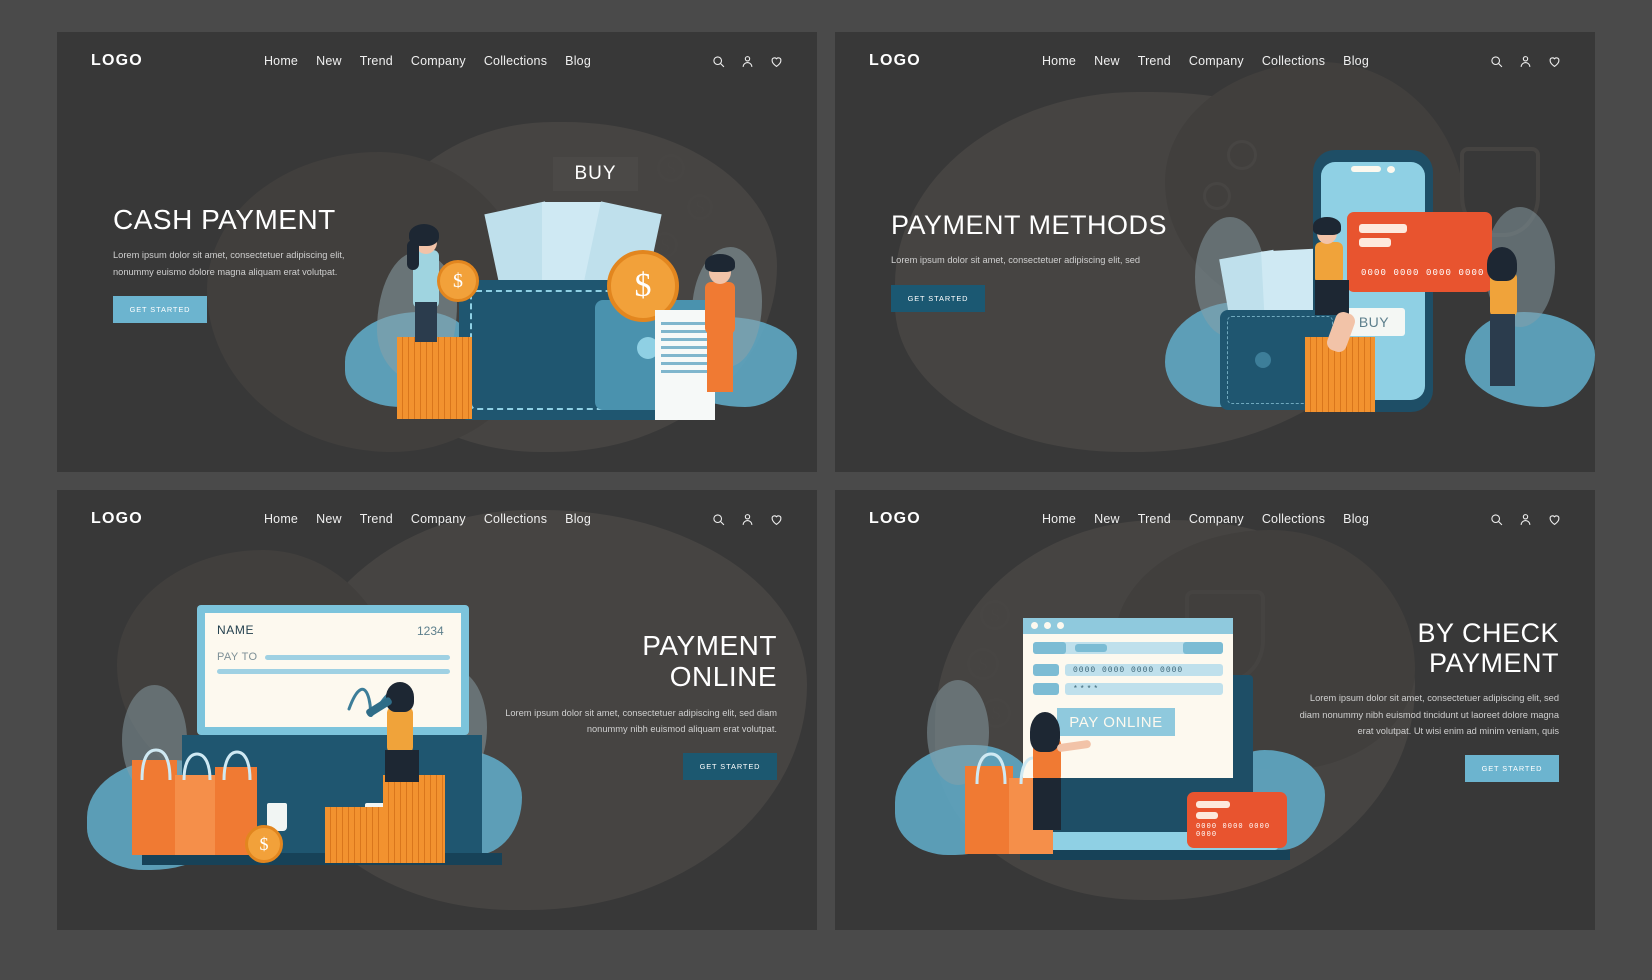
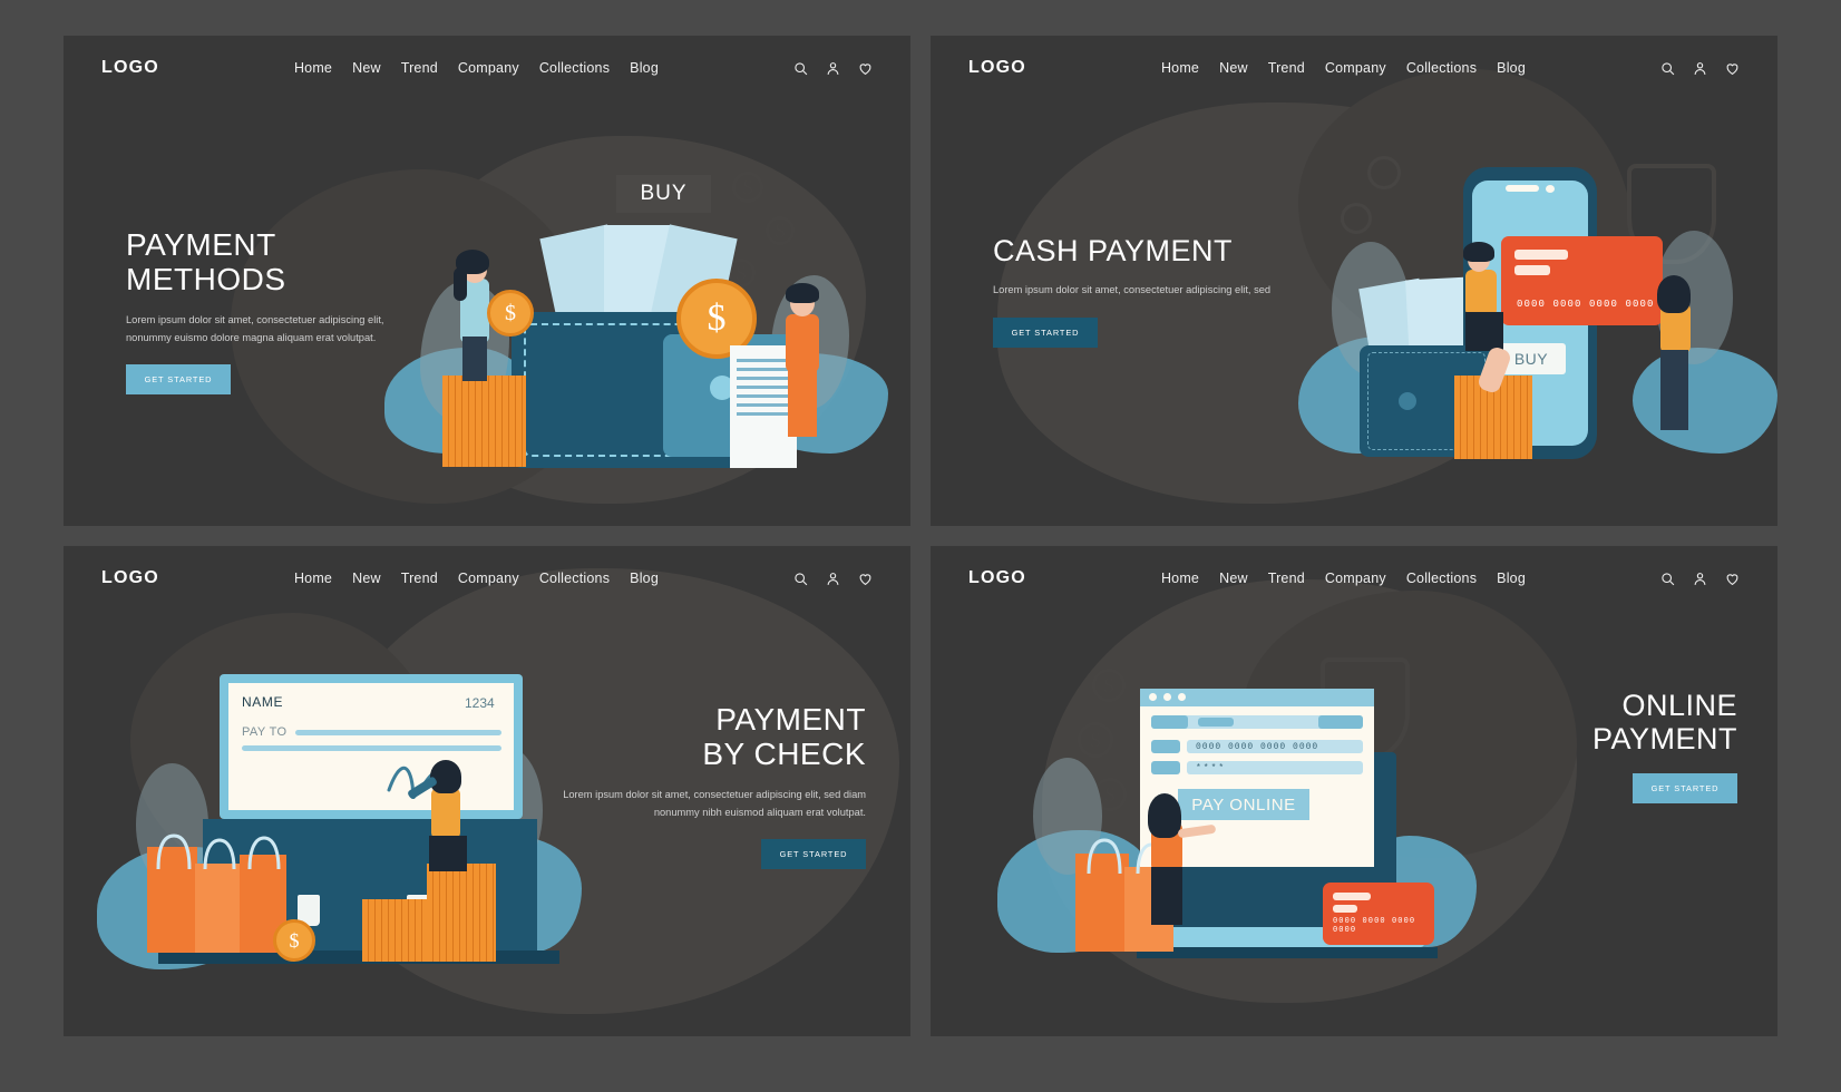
  LOGO
  Home
  New
  Trend
  Company
  Collections
  Blog
- CASH PAYMENT
+ PAYMENT METHODS
  Lorem ipsum dolor sit amet, consectetuer adipiscing elit, nonummy euismo dolore magna aliquam erat volutpat.
  GET STARTED
  $
  BUY
  $
  $
  LOGO
  Home
  New
  Trend
  Company
  Collections
  Blog
- PAYMENT METHODS
+ CASH PAYMENT
  Lorem ipsum dolor sit amet, consectetuer adipiscing elit, sed
  GET STARTED
  BUY
  0000 0000 0000 0000
  LOGO
  Home
  New
  Trend
  Company
  Collections
  Blog
  PAYMENT
- ONLINE
+ BY CHECK
  Lorem ipsum dolor sit amet, consectetuer adipiscing elit, sed diam nonummy nibh euismod aliquam erat volutpat.
  GET STARTED
  NAME
  1234
  PAY TO
  $
  LOGO
  Home
  New
  Trend
  Company
  Collections
  Blog
- BY CHECK
+ ONLINE
  PAYMENT
- Lorem ipsum dolor sit amet, consectetuer adipiscing elit, sed diam nonummy nibh euismod tincidunt ut laoreet dolore magna erat volutpat. Ut wisi enim ad minim veniam, quis
  GET STARTED
  0000 0000 0000 0000
  ****
  PAY ONLINE
  0000 0000 0000 0000
